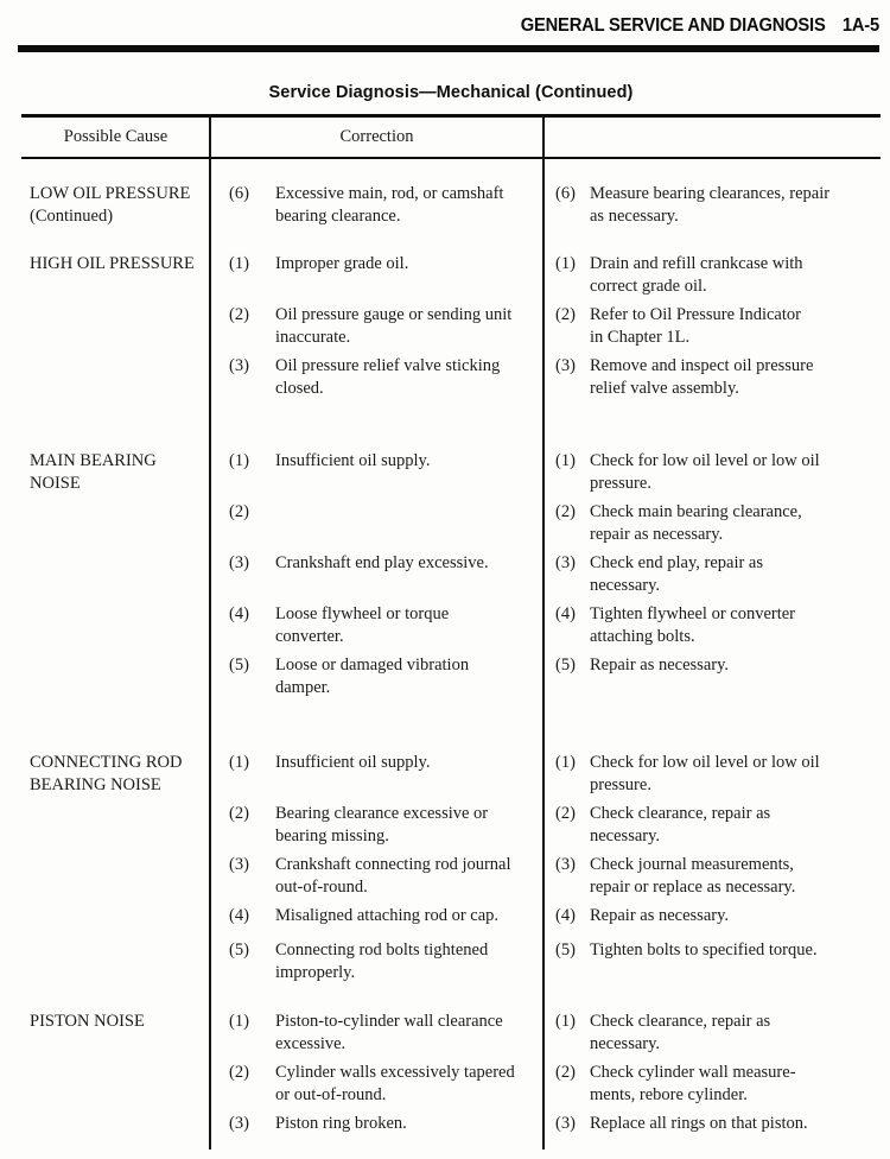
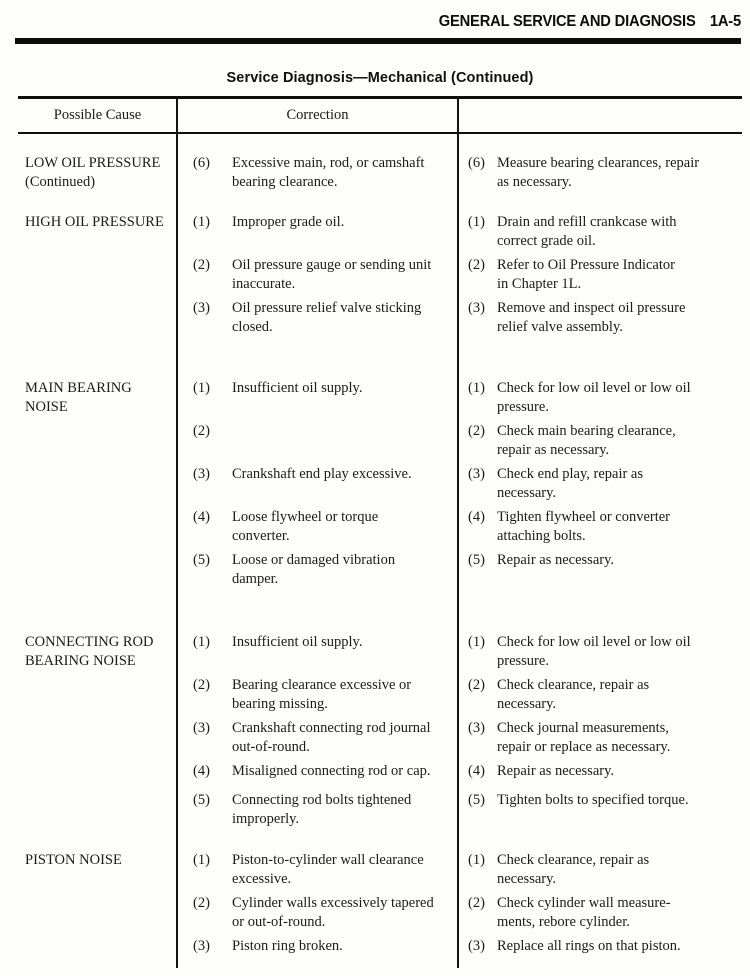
  GENERAL SERVICE AND DIAGNOSIS
  1A-5
  Service Diagnosis—Mechanical (Continued)
  Possible Cause
  Correction
  LOW OIL PRESSURE
  (Continued)
  (6)
  Excessive main, rod, or camshaft
  bearing clearance.
  (6)
  Measure bearing clearances, repair
  as necessary.
  HIGH OIL PRESSURE
  (1)
  Improper grade oil.
  (2)
  Oil pressure gauge or sending unit
  inaccurate.
  (3)
  Oil pressure relief valve sticking
  closed.
  (1)
  Drain and refill crankcase with
  correct grade oil.
  (2)
  Refer to Oil Pressure Indicator
  in Chapter 1L.
  (3)
  Remove and inspect oil pressure
  relief valve assembly.
  MAIN BEARING
  NOISE
  (1)
  Insufficient oil supply.
  (2)
  (3)
  Crankshaft end play excessive.
  (4)
  Loose flywheel or torque
  converter.
  (5)
  Loose or damaged vibration
  damper.
  (1)
  Check for low oil level or low oil
  pressure.
  (2)
  Check main bearing clearance,
  repair as necessary.
  (3)
  Check end play, repair as
  necessary.
  (4)
  Tighten flywheel or converter
  attaching bolts.
  (5)
  Repair as necessary.
  CONNECTING ROD
  BEARING NOISE
  (1)
  Insufficient oil supply.
  (2)
  Bearing clearance excessive or
  bearing missing.
  (3)
  Crankshaft connecting rod journal
  out-of-round.
  (4)
- Misaligned attaching rod or cap.
+ Misaligned connecting rod or cap.
  (5)
  Connecting rod bolts tightened
  improperly.
  (1)
  Check for low oil level or low oil
  pressure.
  (2)
  Check clearance, repair as
  necessary.
  (3)
  Check journal measurements,
  repair or replace as necessary.
  (4)
  Repair as necessary.
  (5)
  Tighten bolts to specified torque.
  PISTON NOISE
  (1)
  Piston-to-cylinder wall clearance
  excessive.
  (2)
  Cylinder walls excessively tapered
  or out-of-round.
  (3)
  Piston ring broken.
  (1)
  Check clearance, repair as
  necessary.
  (2)
  Check cylinder wall measure-
  ments, rebore cylinder.
  (3)
  Replace all rings on that piston.
